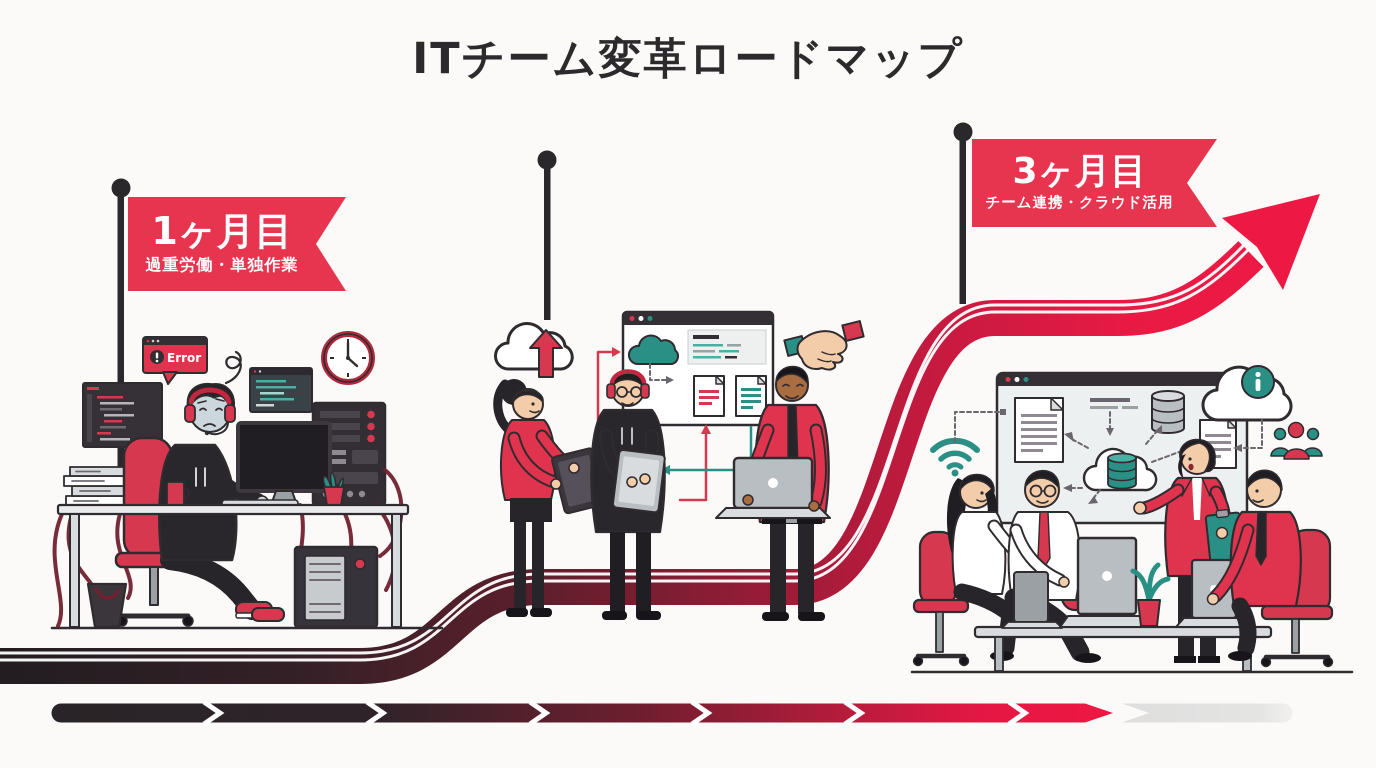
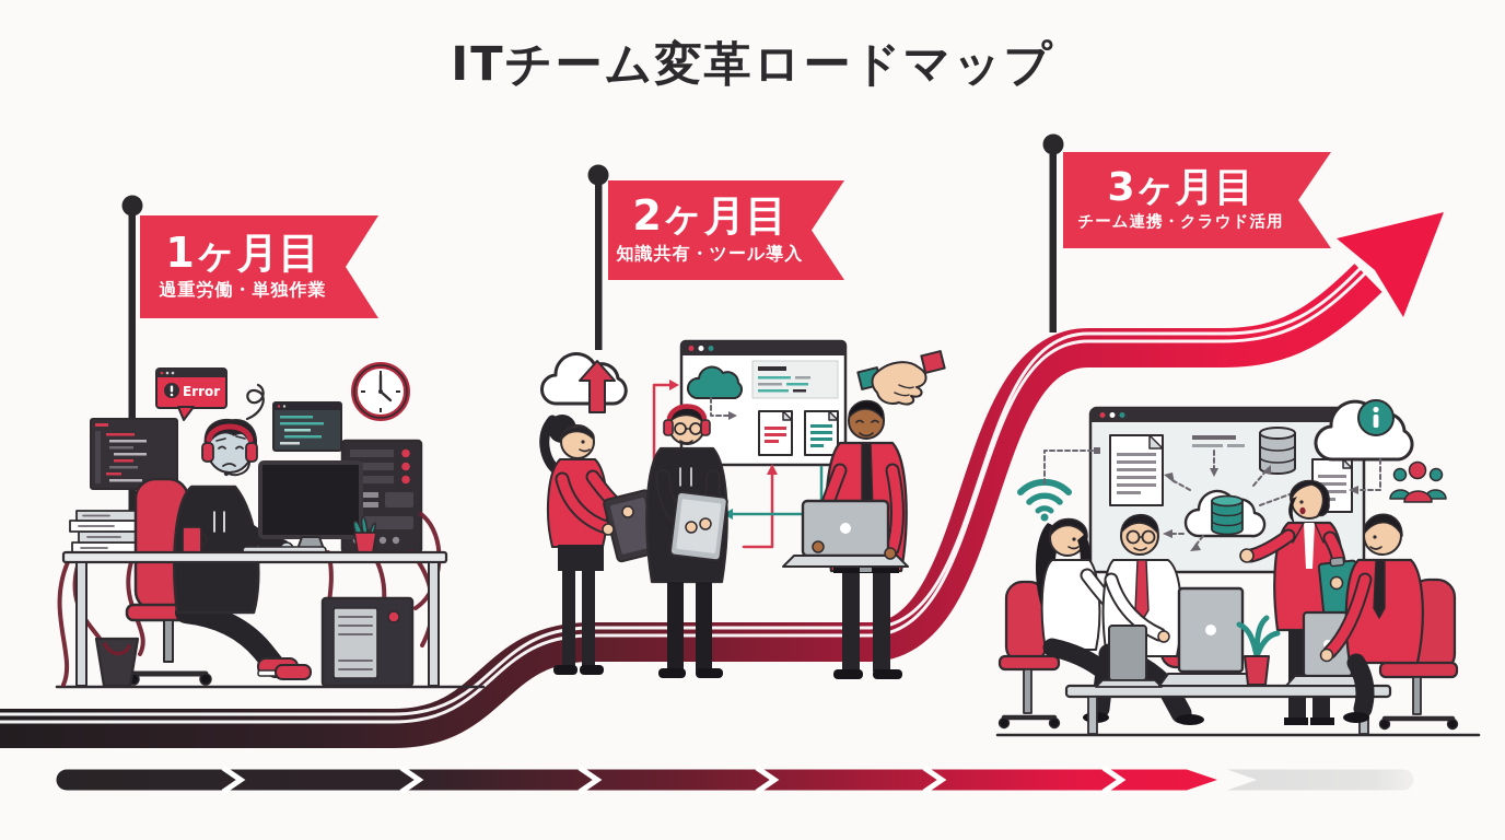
  ITチーム変革ロードマップ
  Error
  1ヶ月目
  過重労働・単独作業
+ 2ヶ月目
+ 知識共有・ツール導入
  3ヶ月目
  チーム連携・クラウド活用
